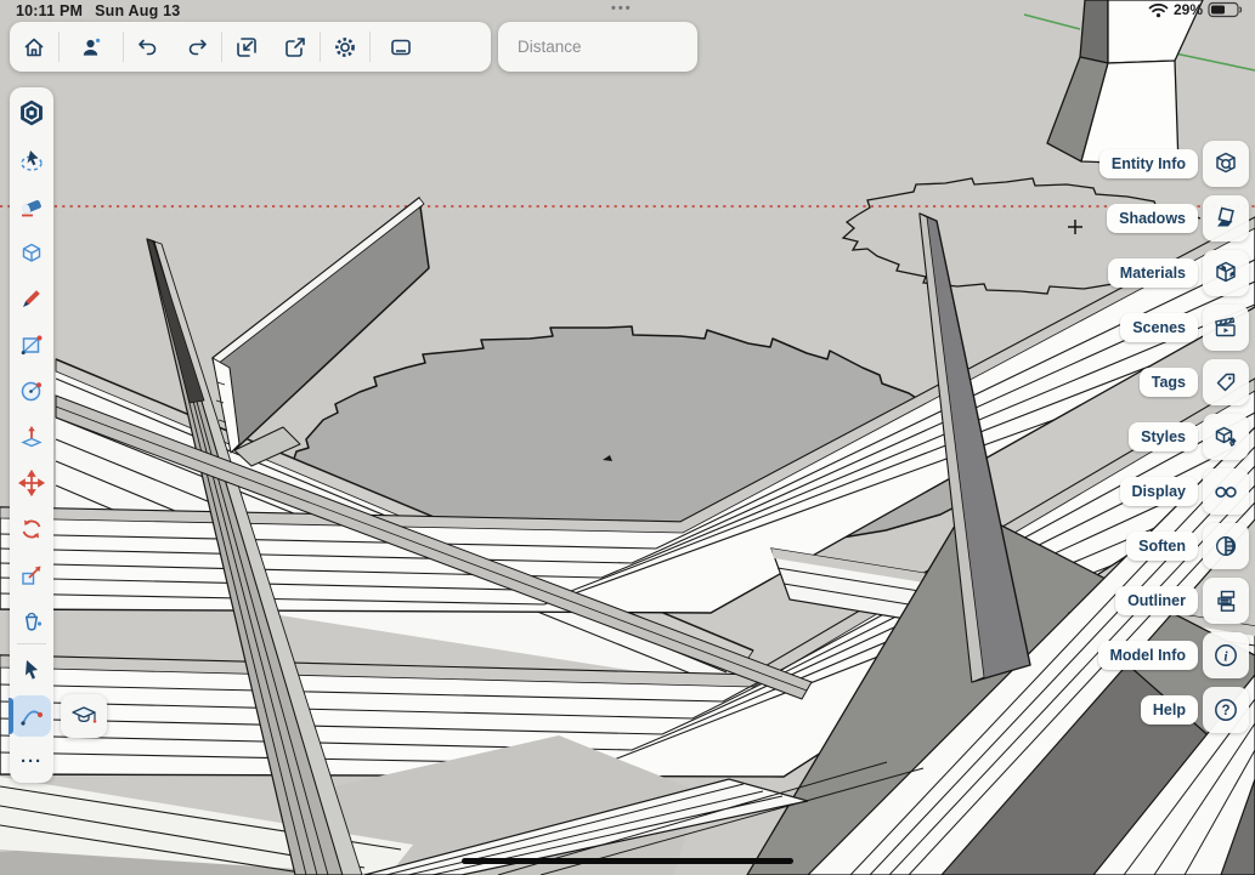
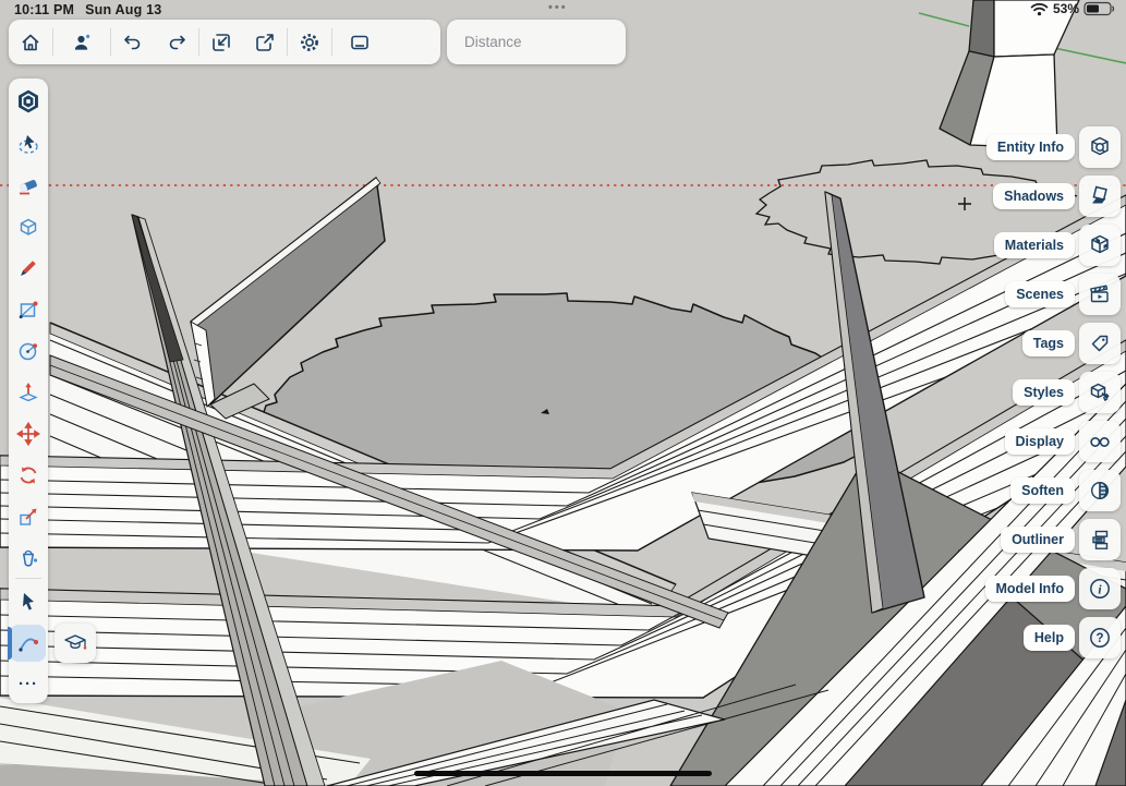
  10:11 PM Sun Aug 13
  •••
- 29%
+ 53%
  Distance
  ···
  Entity Info
  Shadows
  Materials
  Scenes
  Tags
  Styles
  Display
  Soften
  Outliner
  Model Info
  i
  Help
  ?
